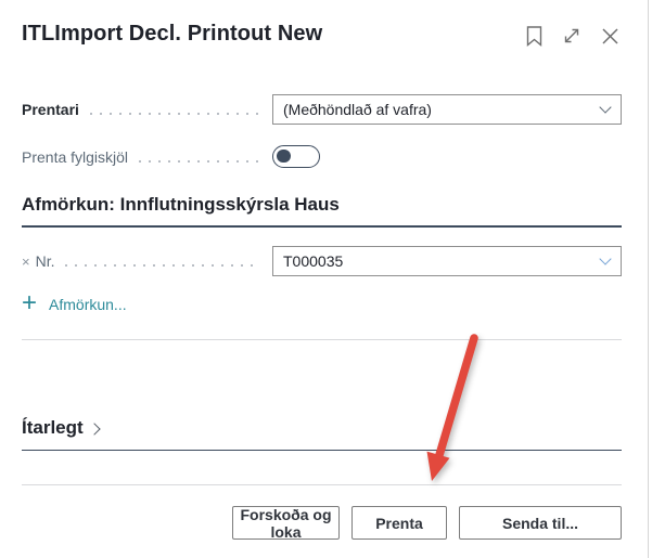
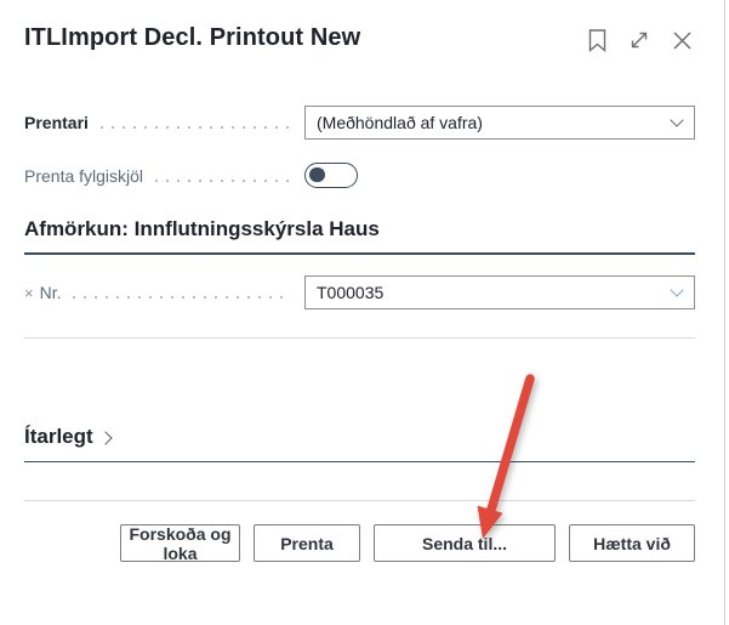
  ITLImport Decl. Printout New
  Prentari
  (Meðhöndlað af vafra)
  Prenta fylgiskjöl
  Afmörkun: Innflutningsskýrsla Haus
  ×
  Nr.
  T000035
- +
- Afmörkun...
  Ítarlegt
  Forskoða og loka
  Prenta
  Senda til...
+ Hætta við
